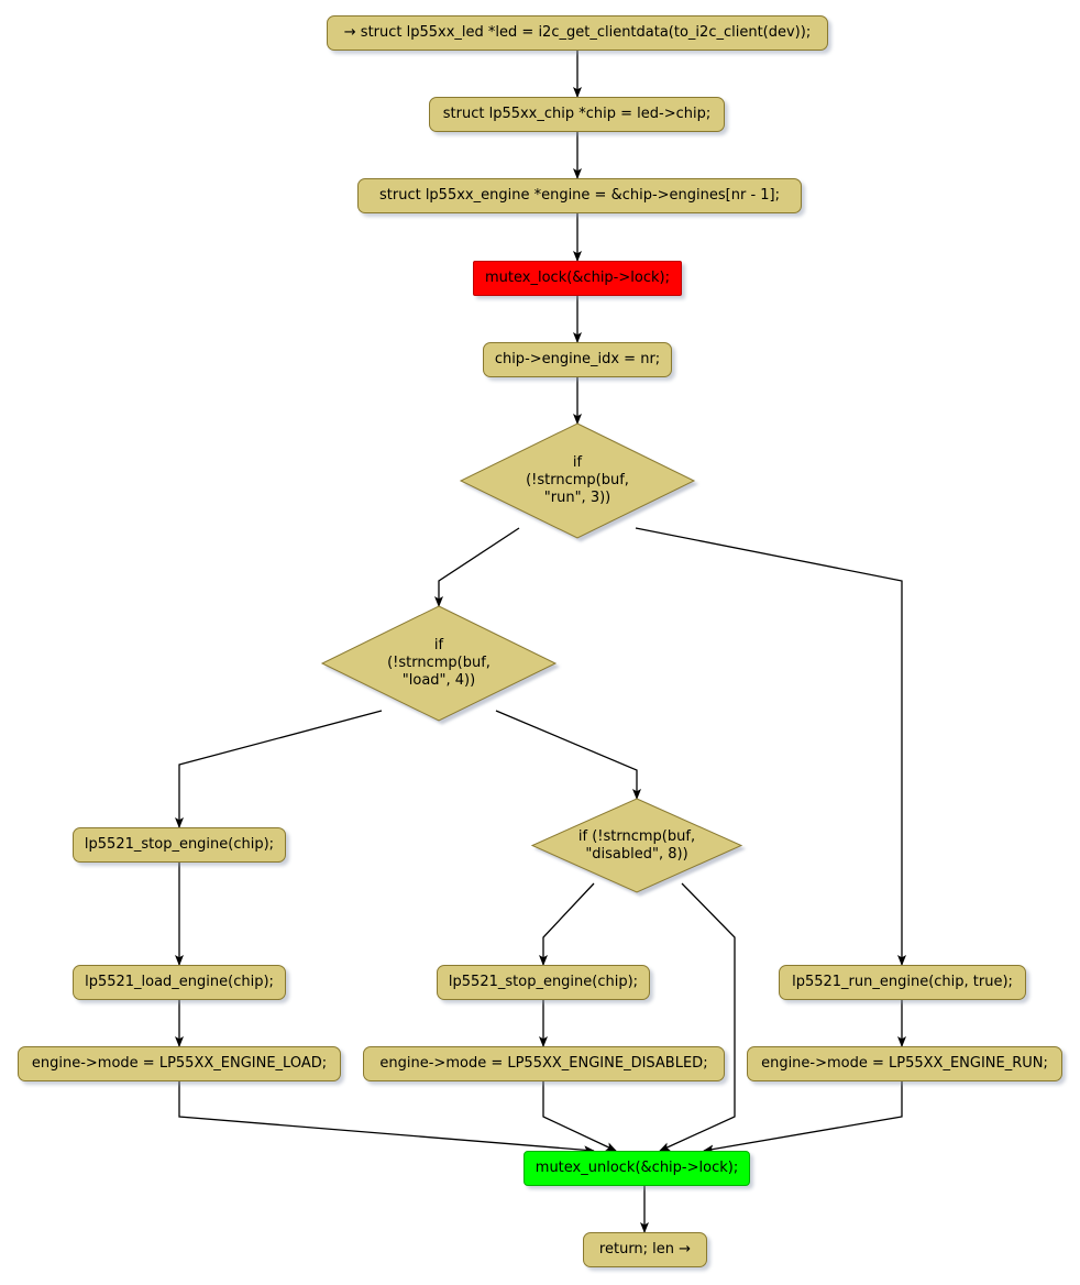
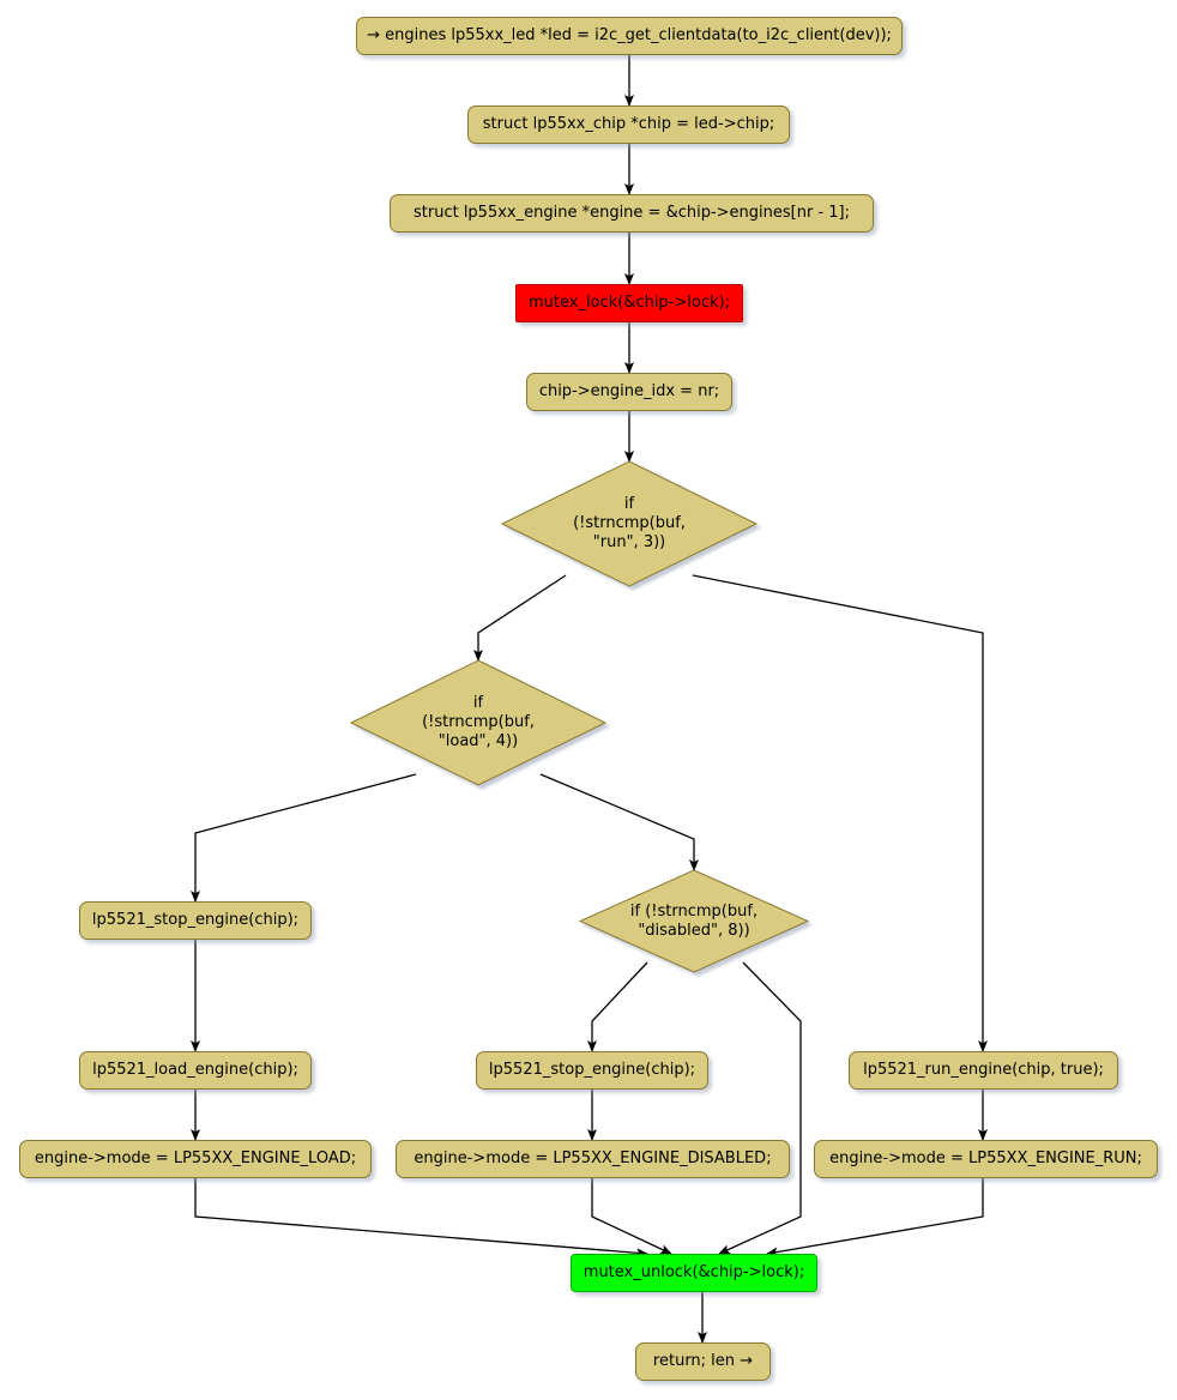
- → struct lp55xx_led *led = i2c_get_clientdata(to_i2c_client(dev));
+ → engines lp55xx_led *led = i2c_get_clientdata(to_i2c_client(dev));
  struct lp55xx_chip *chip = led->chip;
  struct lp55xx_engine *engine = &chip->engines[nr - 1];
  mutex_lock(&chip->lock);
  chip->engine_idx = nr;
  if
  (!strncmp(buf,
  "run", 3))
  if
  (!strncmp(buf,
  "load", 4))
  lp5521_stop_engine(chip);
  if (!strncmp(buf,
  "disabled", 8))
  lp5521_load_engine(chip);
  lp5521_stop_engine(chip);
  lp5521_run_engine(chip, true);
  engine->mode = LP55XX_ENGINE_LOAD;
  engine->mode = LP55XX_ENGINE_DISABLED;
  engine->mode = LP55XX_ENGINE_RUN;
  mutex_unlock(&chip->lock);
  return; len →
